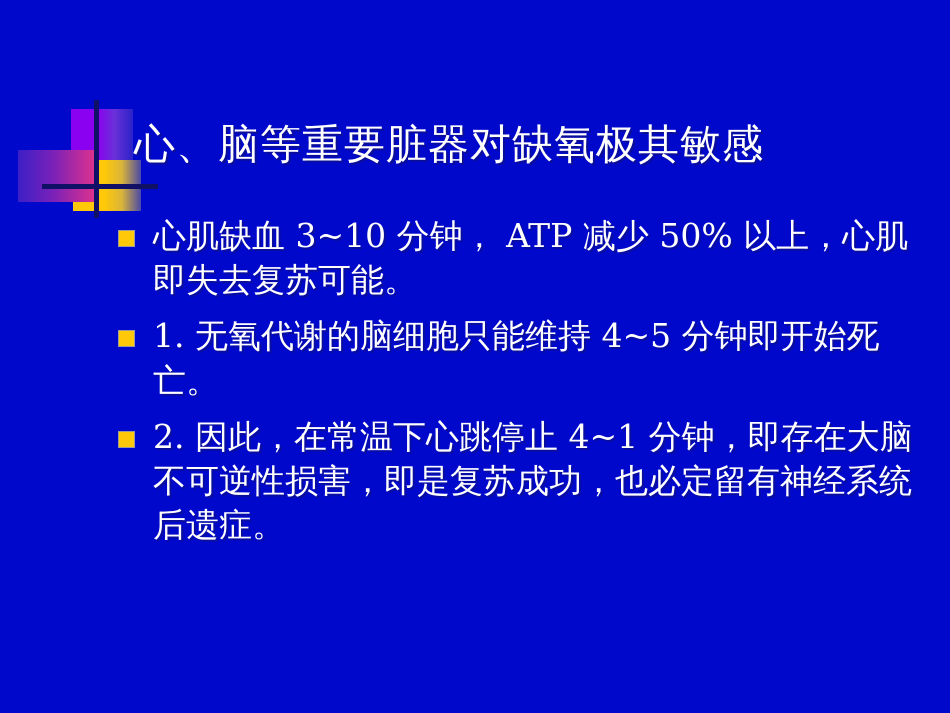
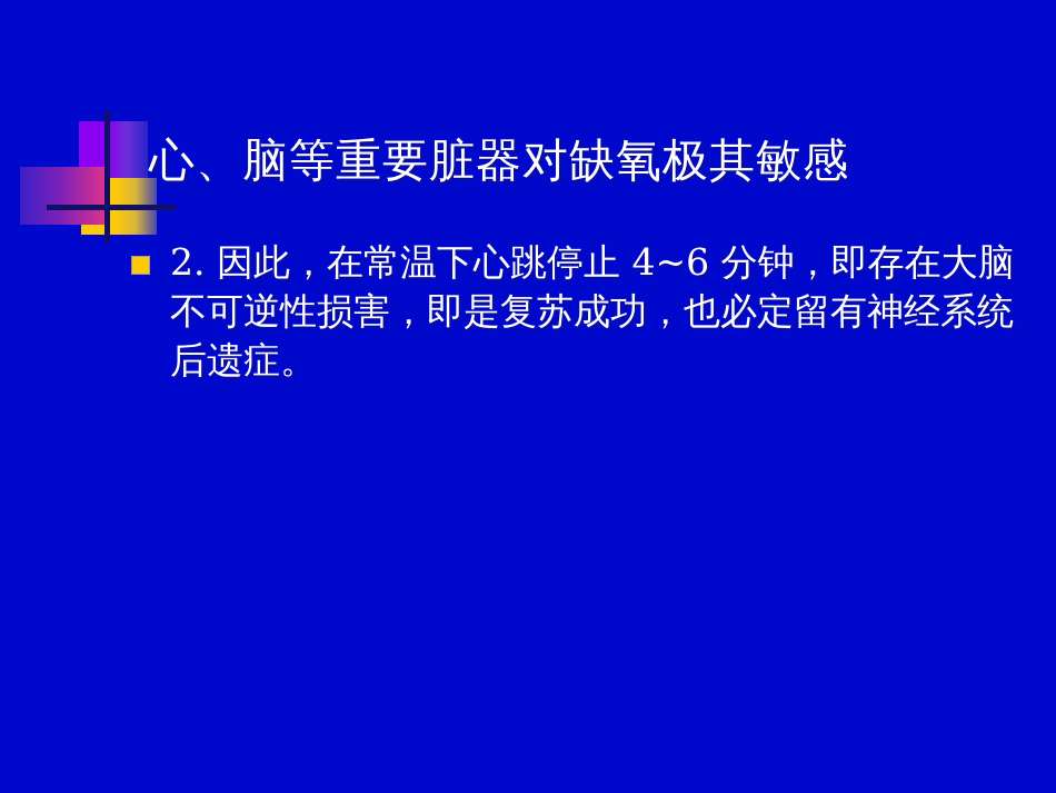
  心、脑等重要脏器对缺氧极其敏感
- 心肌缺血 3~10 分钟， ATP 减少 50% 以上，心肌即失去复苏可能。
- 1. 无氧代谢的脑细胞只能维持 4~5 分钟即开始死亡。
- 2. 因此，在常温下心跳停止 4~1 分钟，即存在大脑不可逆性损害，即是复苏成功，也必定留有神经系统后遗症。
+ 2. 因此，在常温下心跳停止 4~6 分钟，即存在大脑不可逆性损害，即是复苏成功，也必定留有神经系统后遗症。
